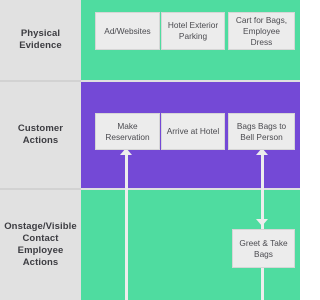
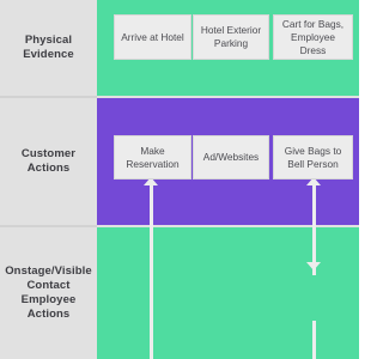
  Physical Evidence
  Customer Actions
  Onstage/Visible Contact Employee Actions
- Ad/Websites
+ Arrive at Hotel
  Hotel Exterior Parking
  Cart for Bags, Employee Dress
  Make Reservation
- Arrive at Hotel
+ Ad/Websites
- Bags Bags to Bell Person
+ Give Bags to Bell Person
- Greet & Take Bags
